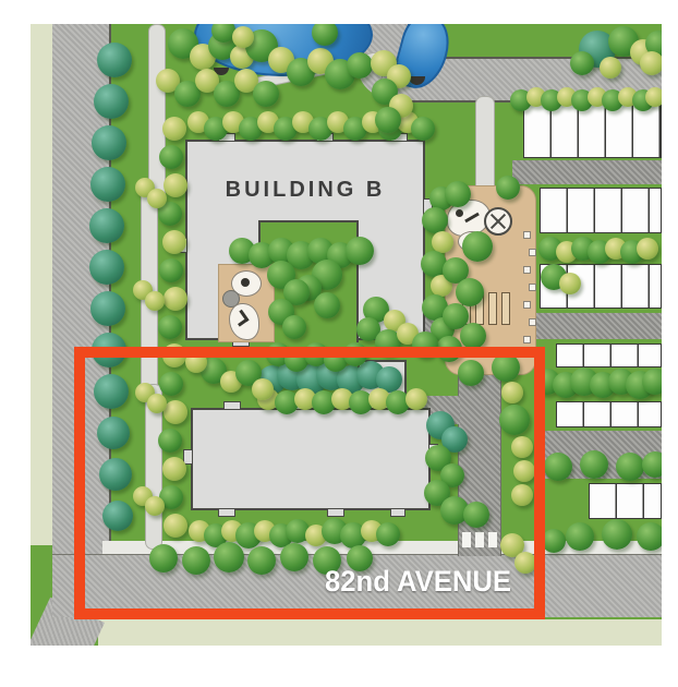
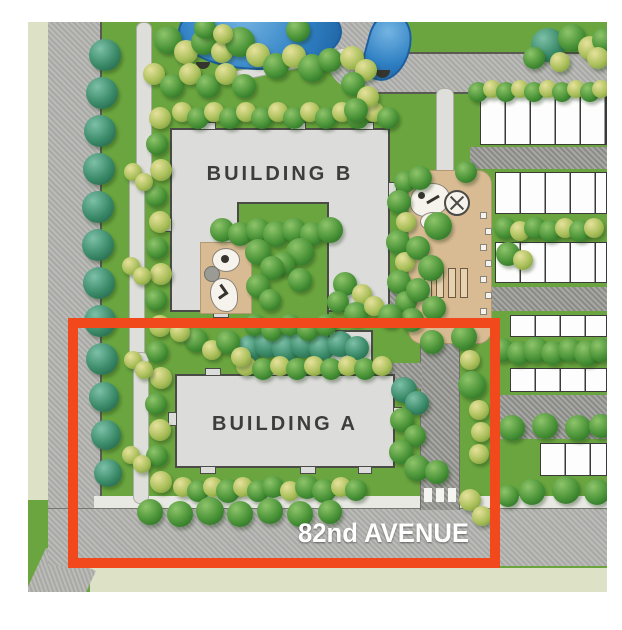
  BUILDING B
+ BUILDING A
  82nd AVENUE
